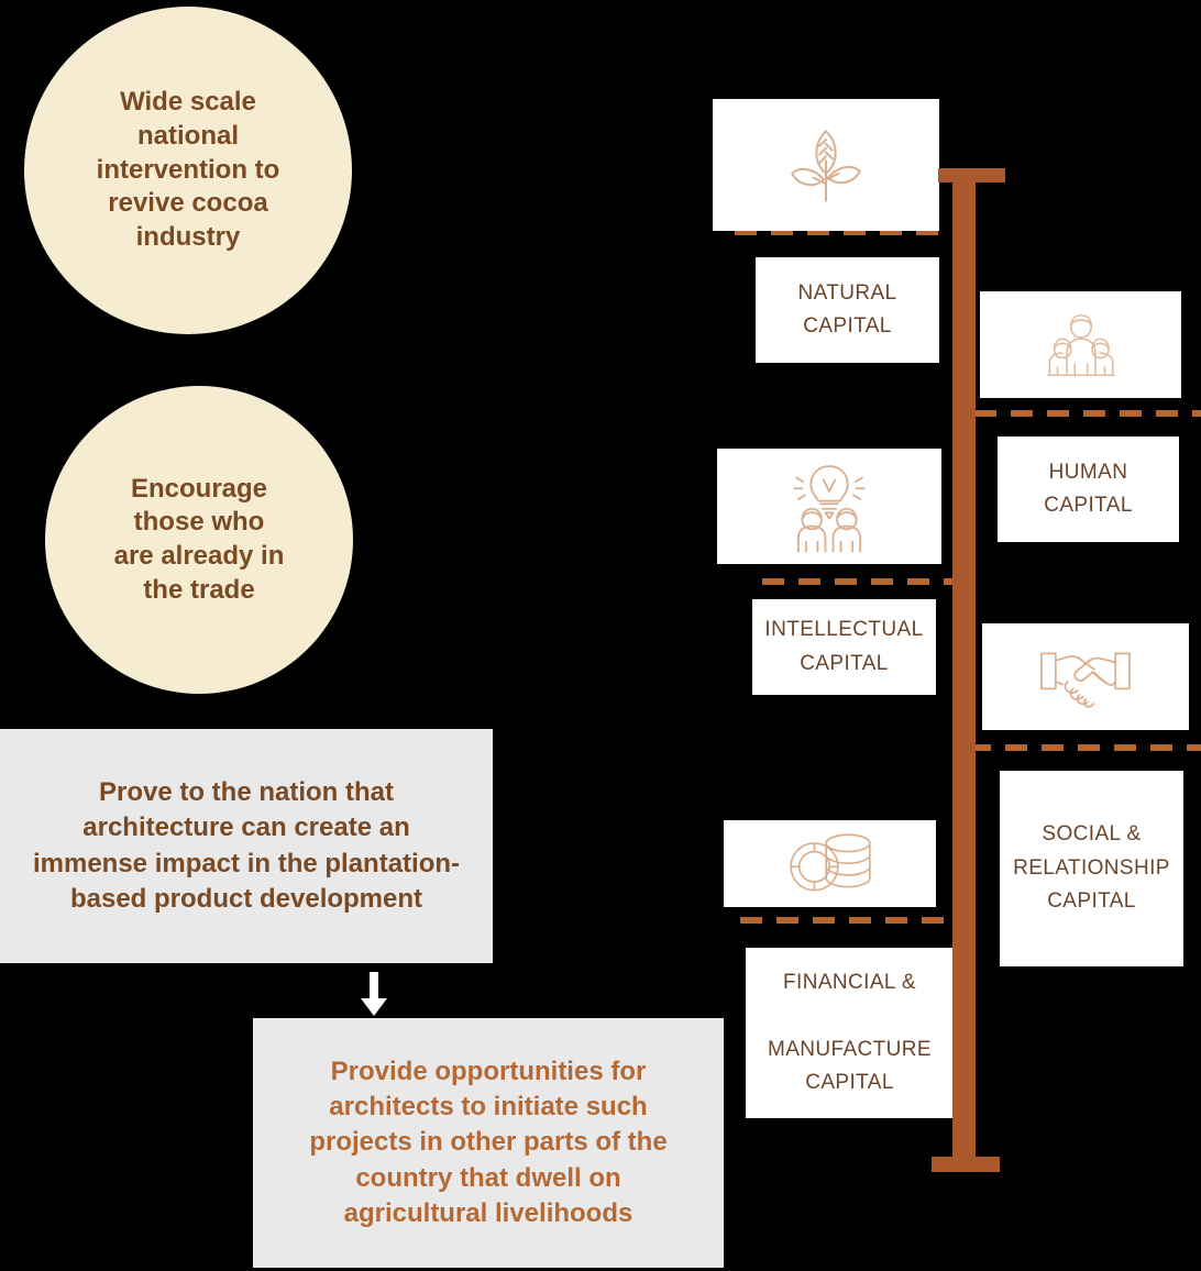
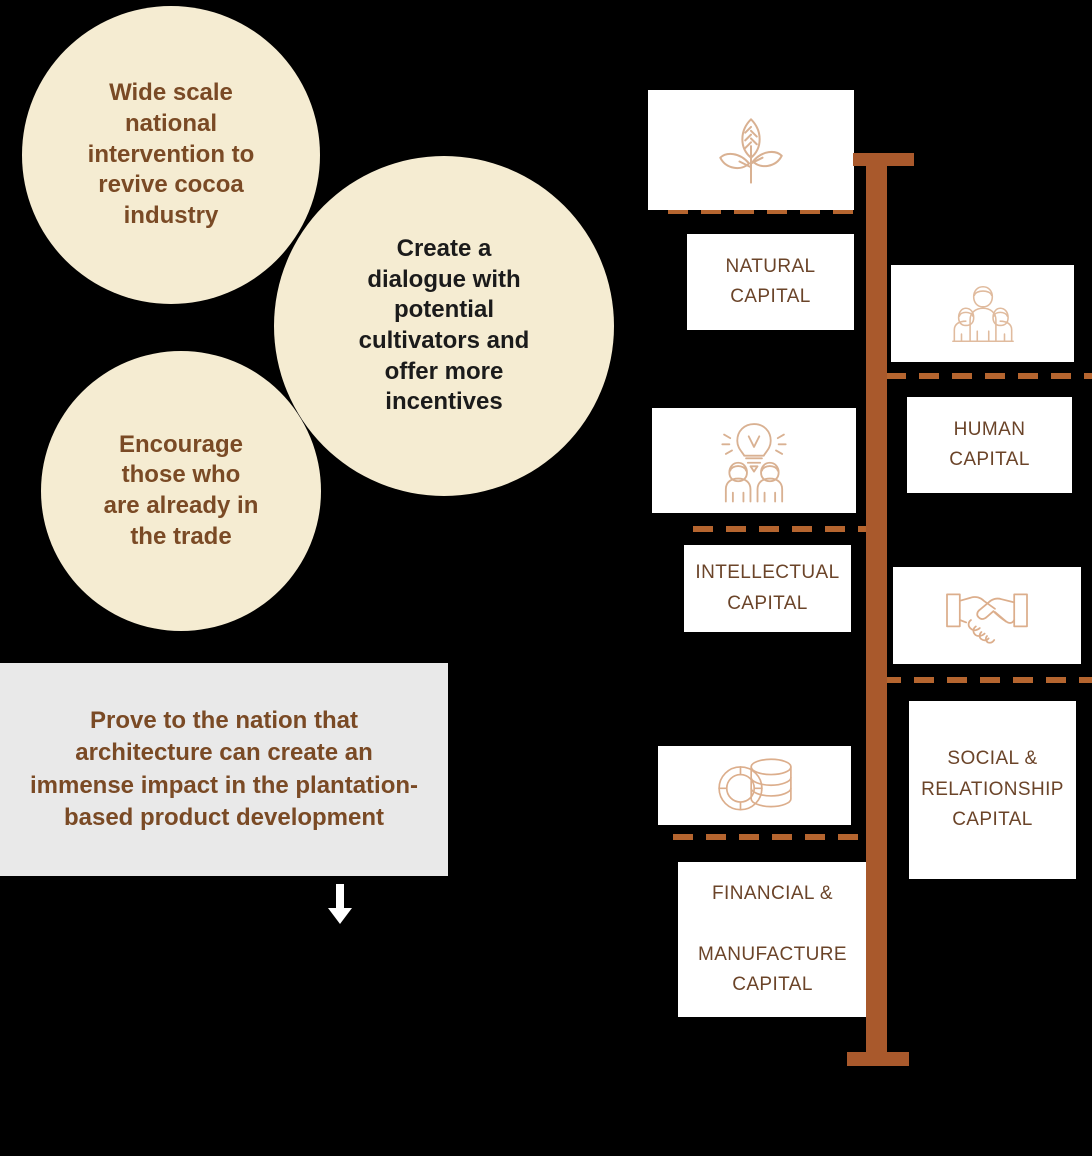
  Wide scale
  national
  intervention to
  revive cocoa
  industry
+ Create a
+ dialogue with
+ potential
+ cultivators and
+ offer more
+ incentives
  Encourage
  those who
  are already in
  the trade
  Prove to the nation that
  architecture can create an
  immense impact in the plantation-
  based product development
- Provide opportunities for
- architects to initiate such
- projects in other parts of the
- country that dwell on
- agricultural livelihoods
  NATURAL
  CAPITAL
  HUMAN
  CAPITAL
  INTELLECTUAL
  CAPITAL
  SOCIAL &
  RELATIONSHIP
  CAPITAL
  FINANCIAL &
  MANUFACTURE
  CAPITAL
